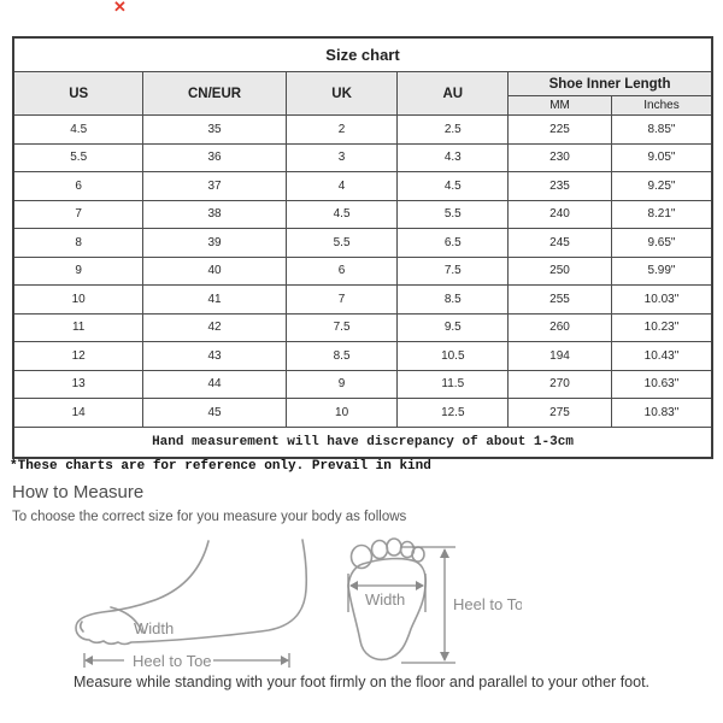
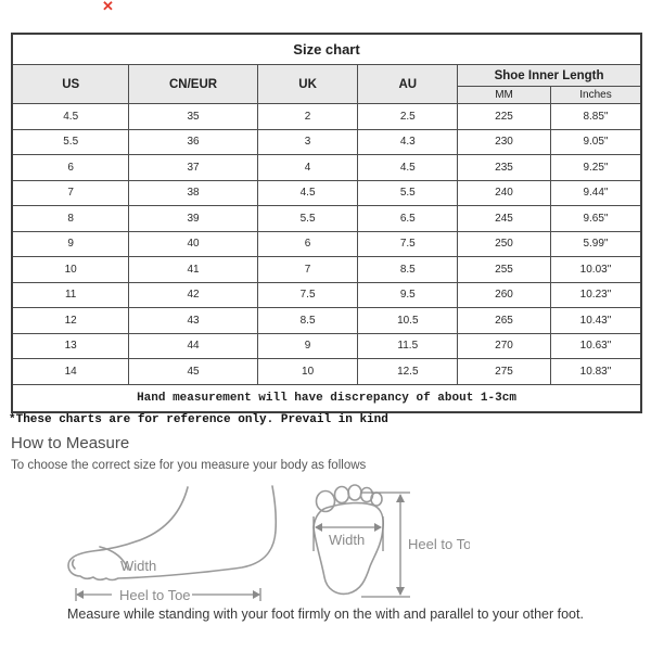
  ✕
  Size chart
  US	CN/EUR	UK	AU	Shoe Inner Length
  MM	Inches
  4.5	35	2	2.5	225	8.85"
  5.5	36	3	4.3	230	9.05"
  6	37	4	4.5	235	9.25"
- 7	38	4.5	5.5	240	8.21"
+ 7	38	4.5	5.5	240	9.44"
  8	39	5.5	6.5	245	9.65"
  9	40	6	7.5	250	5.99"
  10	41	7	8.5	255	10.03"
  11	42	7.5	9.5	260	10.23"
- 12	43	8.5	10.5	194	10.43"
+ 12	43	8.5	10.5	265	10.43"
  13	44	9	11.5	270	10.63"
  14	45	10	12.5	275	10.83"
  Hand measurement will have discrepancy of about 1-3cm
  *These charts are for reference only. Prevail in kind
  How to Measure
  To choose the correct size for you measure your body as follows
  Width
  Heel to Toe
  Width
  Heel to To
- Measure while standing with your foot firmly on the floor and parallel to your other foot.
+ Measure while standing with your foot firmly on the with and parallel to your other foot.
